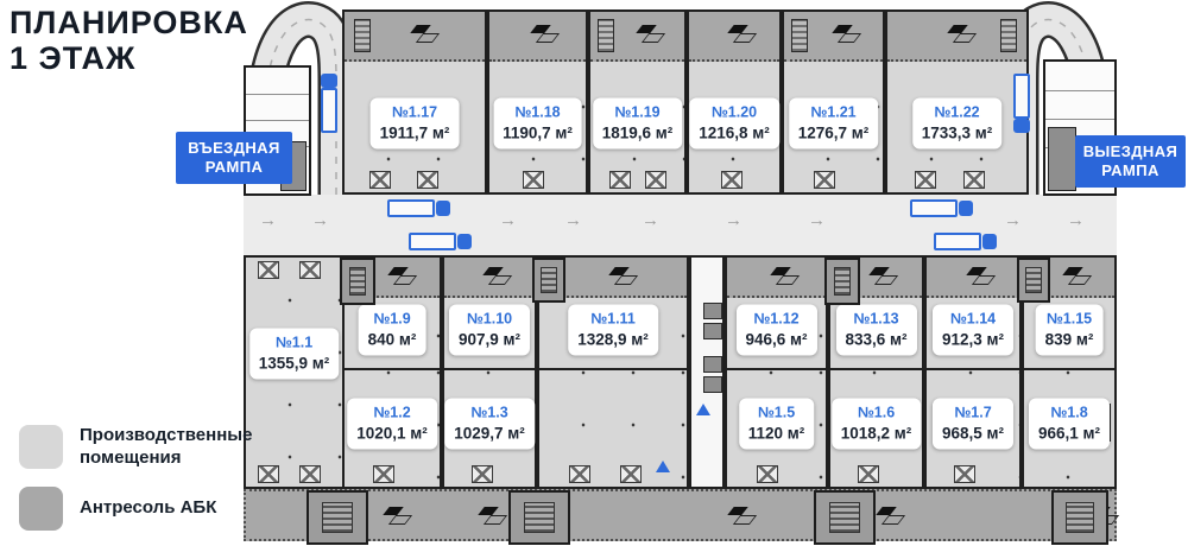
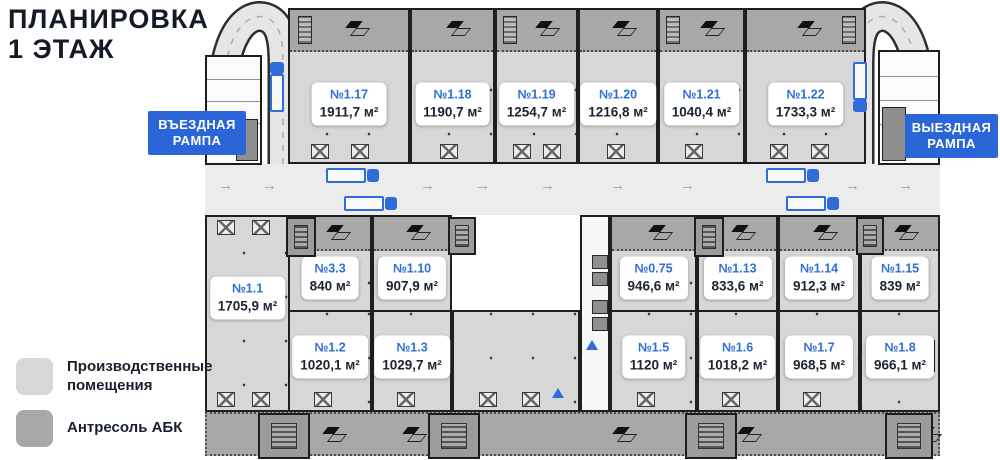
  ПЛАНИРОВКА
  1 ЭТАЖ
  →
  →
  →
  →
  →
  →
  →
  →
  →
  №1.17
  1911,7 м²
  №1.18
  1190,7 м²
  №1.19
- 1819,6 м²
+ 1254,7 м²
  №1.20
  1216,8 м²
  №1.21
- 1276,7 м²
+ 1040,4 м²
  №1.22
  1733,3 м²
  №1.1
- 1355,9 м²
+ 1705,9 м²
- №1.9
+ №3.3
  840 м²
  №1.10
  907,9 м²
- №1.11
- 1328,9 м²
  №1.2
  1020,1 м²
  №1.3
  1029,7 м²
- №1.12
+ №0.75
  946,6 м²
  №1.13
  833,6 м²
  №1.14
  912,3 м²
  №1.15
  839 м²
  №1.5
  1120 м²
  №1.6
  1018,2 м²
  №1.7
  968,5 м²
  №1.8
  966,1 м²
  ВЪЕЗДНАЯ РАМПА
  ВЫЕЗДНАЯ РАМПА
  Производственные помещения
  Антресоль АБК
